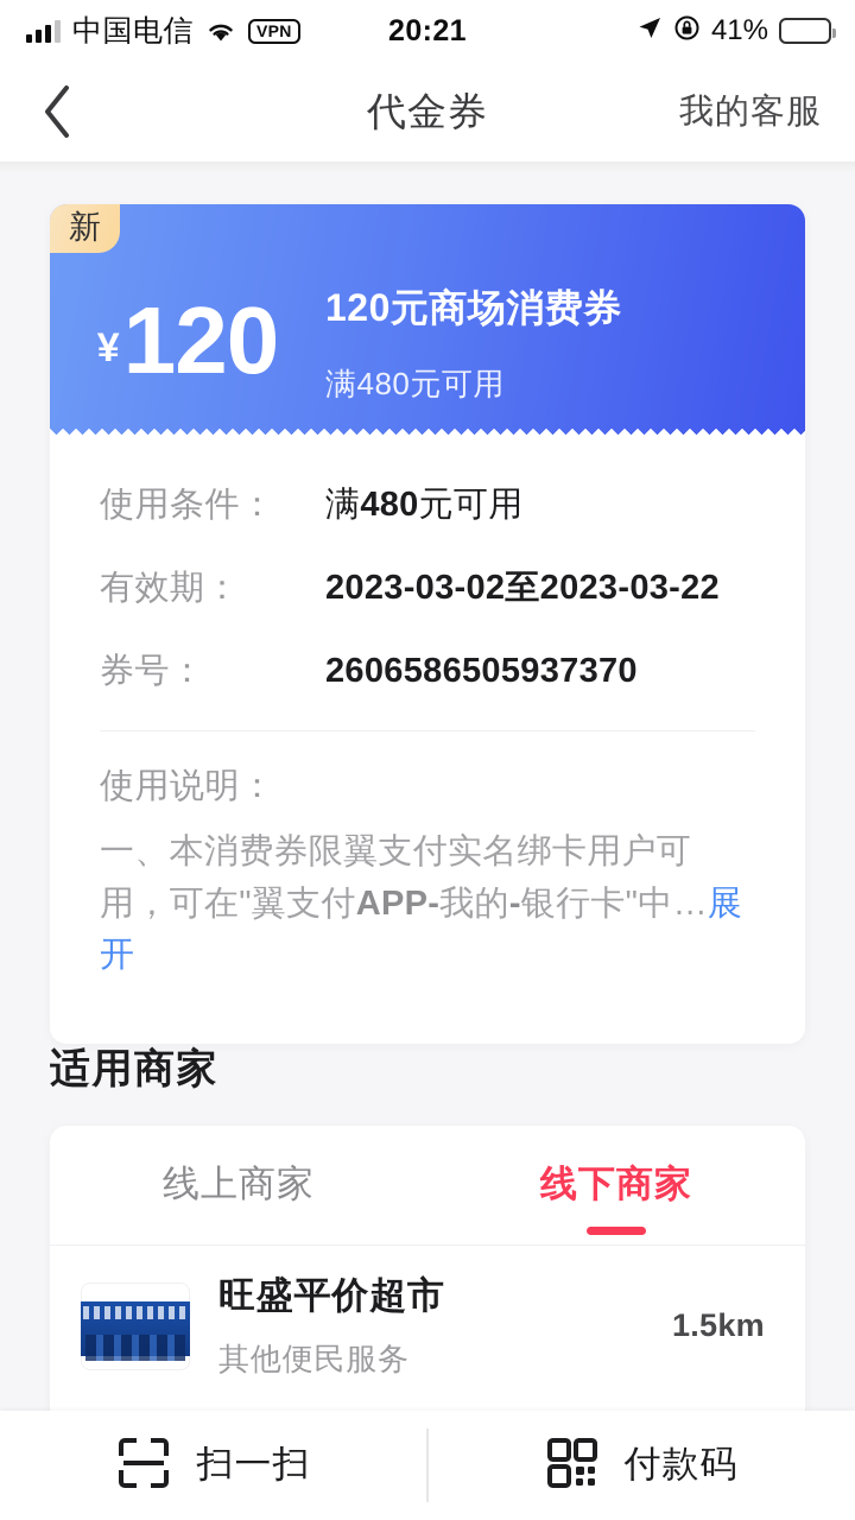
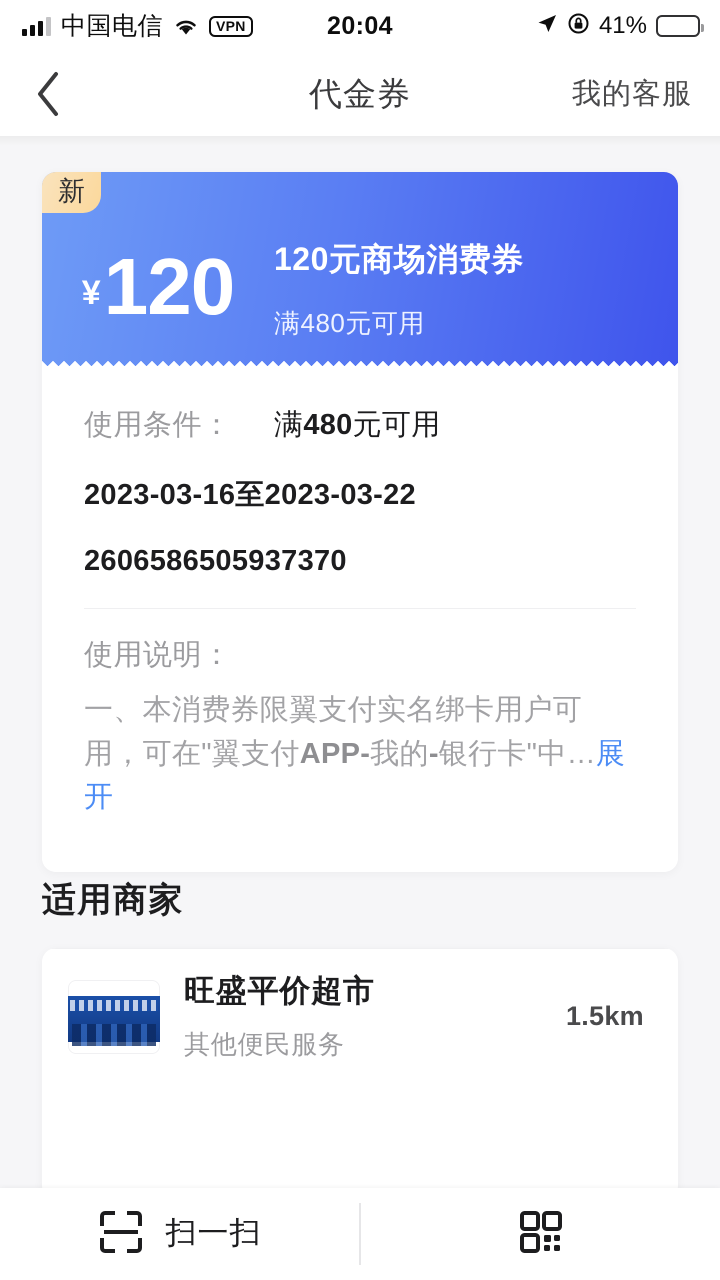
  中国电信
  VPN
- 20:21
+ 20:04
  41%
  代金券
  我的客服
  新
  ¥
  120
  120元商场消费券
  满480元可用
  使用条件：
  满480元可用
- 有效期：
- 2023-03-02至2023-03-22
+ 2023-03-16至2023-03-22
- 券号：
  2606586505937370
  使用说明：
  一、本消费券限翼支付实名绑卡用户可用，可在"翼支付APP-我的-银行卡"中…展开
  适用商家
- 线上商家
- 线下商家
  旺盛平价超市
  其他便民服务
  1.5km
  扫一扫
- 付款码
